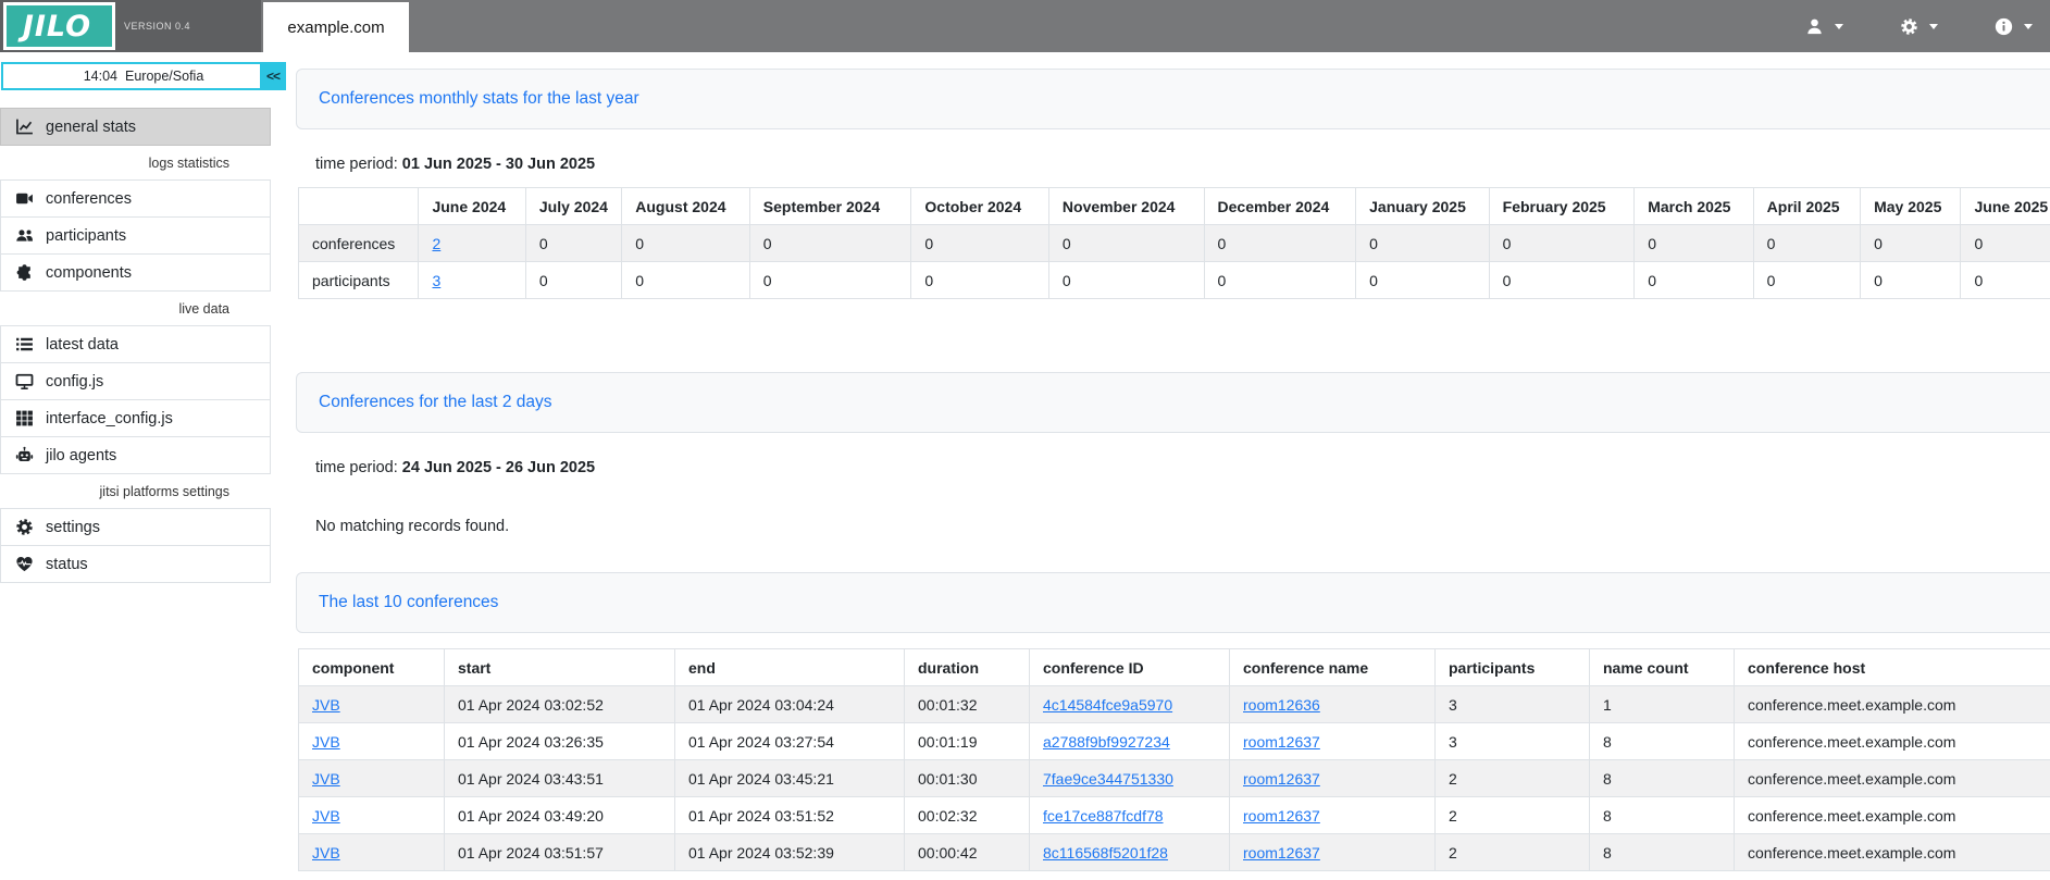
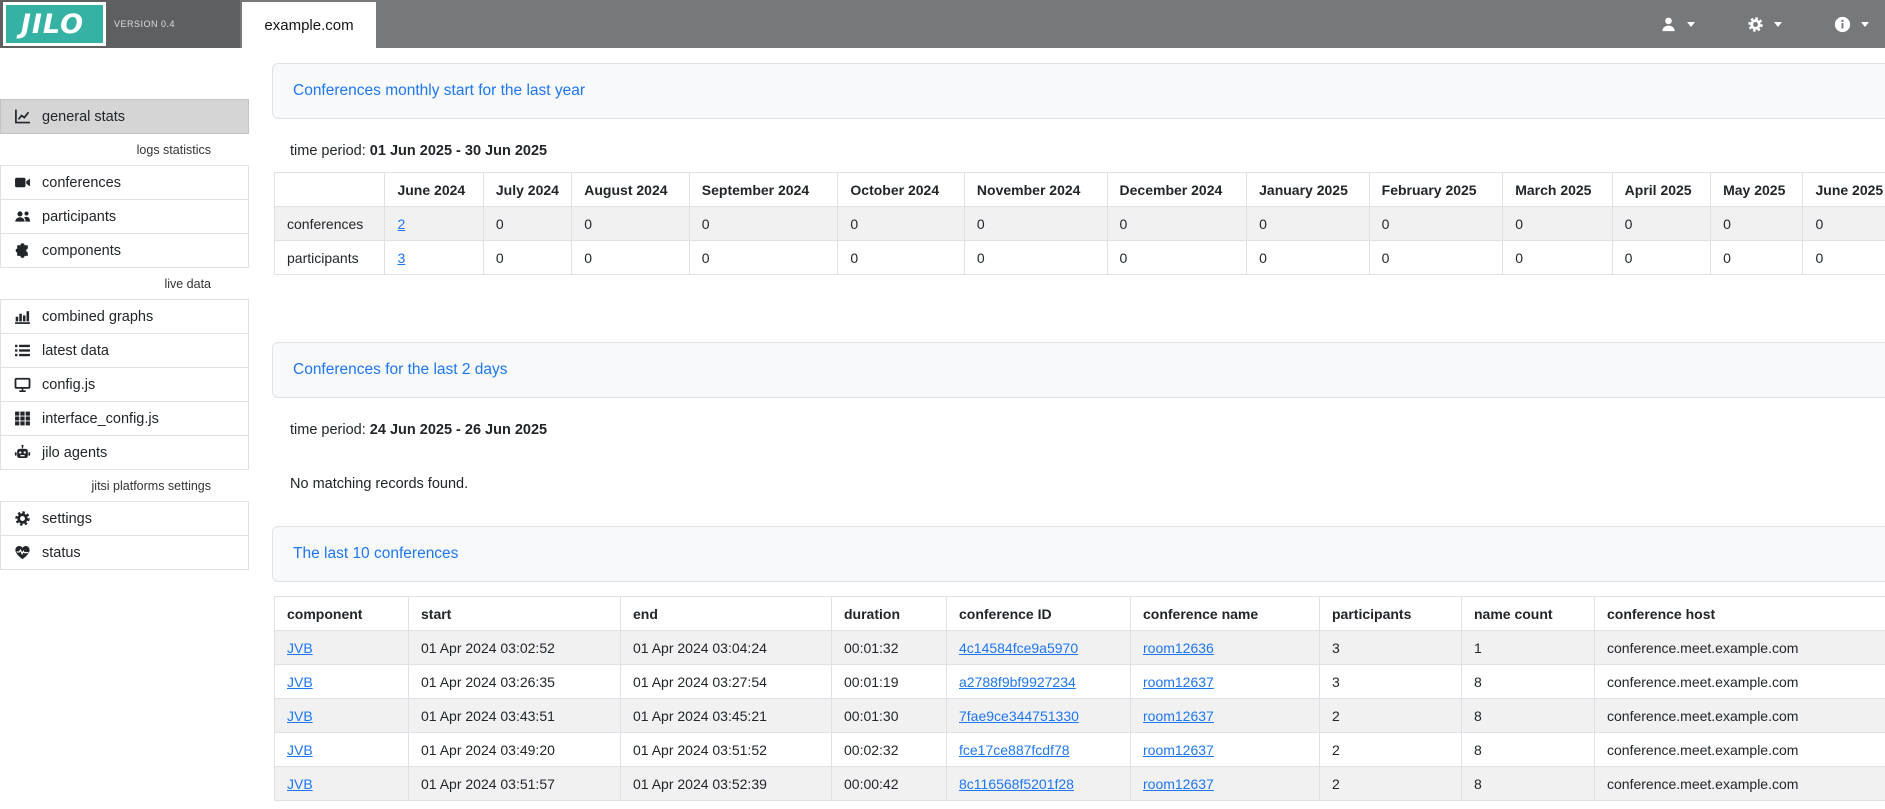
  JILO
  VERSION 0.4
  example.com
- 14:04
- Europe/Sofia
- <<
  general stats
  logs statistics
  conferences
  participants
  components
  live data
+ combined graphs
  latest data
  config.js
  interface_config.js
  jilo agents
  jitsi platforms settings
  settings
  status
- Conferences monthly stats for the last year
+ Conferences monthly start for the last year
  time period: 01 Jun 2025 - 30 Jun 2025
  	June 2024	July 2024	August 2024	September 2024	October 2024	November 2024	December 2024	January 2025	February 2025	March 2025	April 2025	May 2025	June 2025
  conferences	2	0	0	0	0	0	0	0	0	0	0	0	0
  participants	3	0	0	0	0	0	0	0	0	0	0	0	0
  Conferences for the last 2 days
  time period: 24 Jun 2025 - 26 Jun 2025
  No matching records found.
  The last 10 conferences
  component	start	end	duration	conference ID	conference name	participants	name count	conference host
  JVB	01 Apr 2024 03:02:52	01 Apr 2024 03:04:24	00:01:32	4c14584fce9a5970	room12636	3	1	conference.meet.example.com
  JVB	01 Apr 2024 03:26:35	01 Apr 2024 03:27:54	00:01:19	a2788f9bf9927234	room12637	3	8	conference.meet.example.com
  JVB	01 Apr 2024 03:43:51	01 Apr 2024 03:45:21	00:01:30	7fae9ce344751330	room12637	2	8	conference.meet.example.com
  JVB	01 Apr 2024 03:49:20	01 Apr 2024 03:51:52	00:02:32	fce17ce887fcdf78	room12637	2	8	conference.meet.example.com
  JVB	01 Apr 2024 03:51:57	01 Apr 2024 03:52:39	00:00:42	8c116568f5201f28	room12637	2	8	conference.meet.example.com
